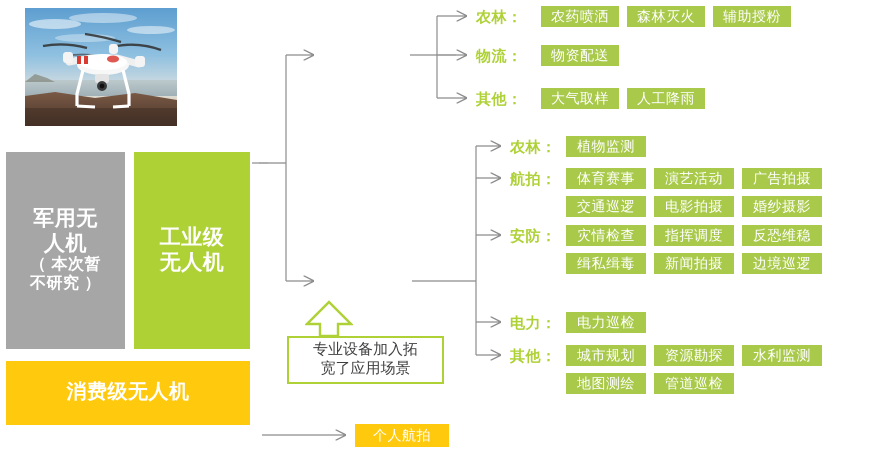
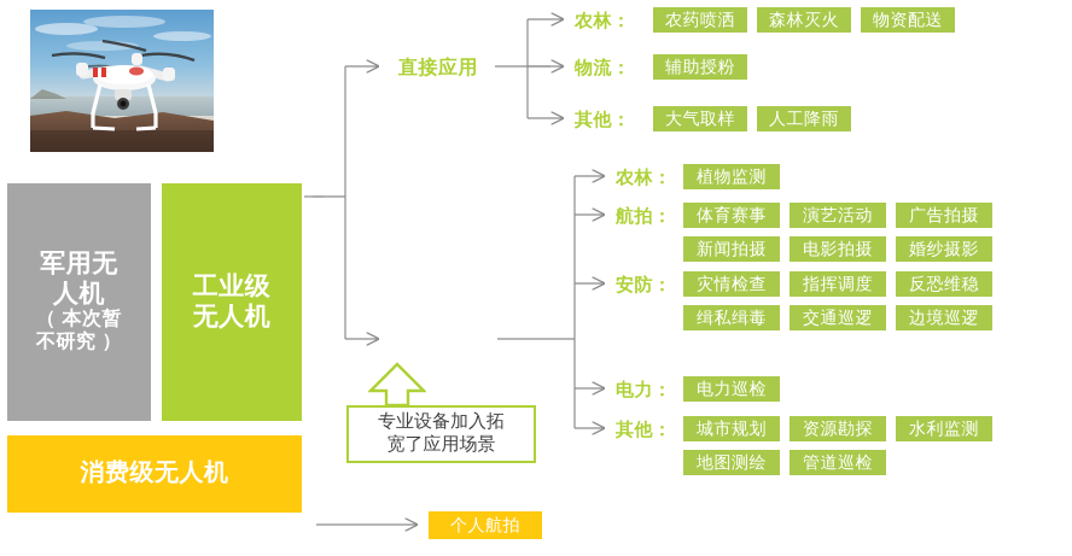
  军用无
  人机
  （ 本次暂
  不研究 ）
  工业级
  无人机
  消费级无人机
+ 直接应用
  专业设备加入拓
  宽了应用场景
  个人航拍
  农林：
  农药喷洒
  森林灭火
- 辅助授粉
+ 物资配送
  物流：
- 物资配送
+ 辅助授粉
  其他：
  大气取样
  人工降雨
  农林：
  植物监测
  航拍：
  体育赛事
  演艺活动
  广告拍摄
- 交通巡逻
+ 新闻拍摄
  电影拍摄
  婚纱摄影
  安防：
  灾情检查
  指挥调度
  反恐维稳
  缉私缉毒
- 新闻拍摄
+ 交通巡逻
  边境巡逻
  电力：
  电力巡检
  其他：
  城市规划
  资源勘探
  水利监测
  地图测绘
  管道巡检
